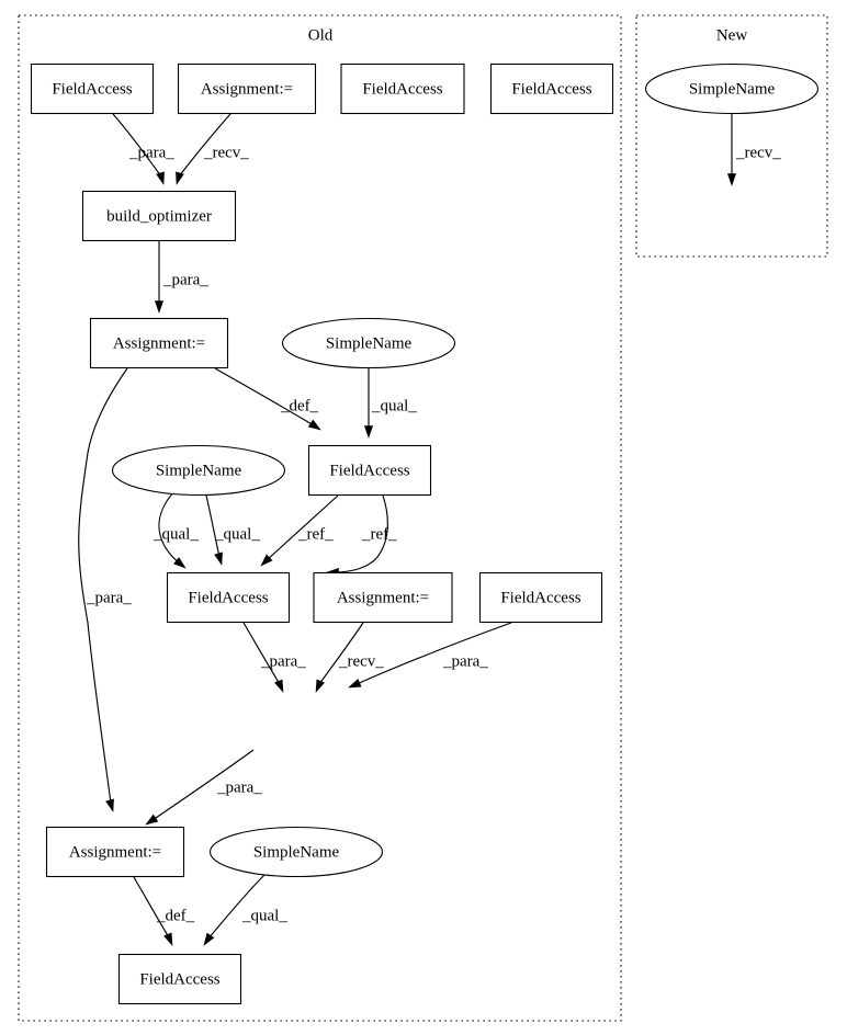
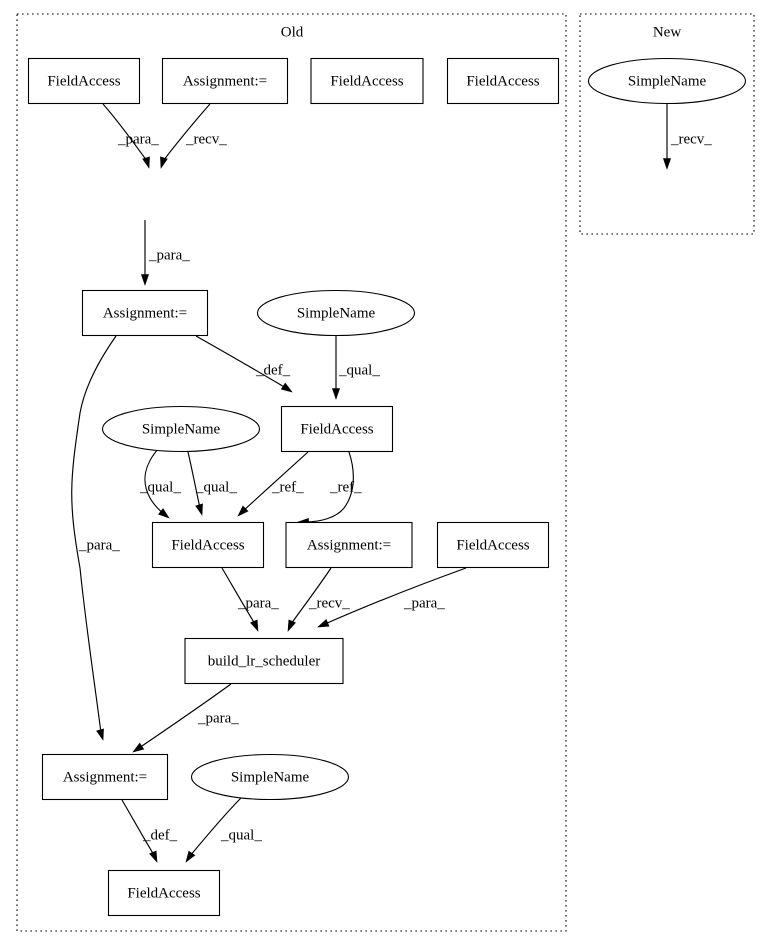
  Old
  New
  FieldAccess
  Assignment:=
  FieldAccess
  FieldAccess
- build_optimizer
  Assignment:=
  SimpleName
  FieldAccess
  SimpleName
  FieldAccess
  Assignment:=
  FieldAccess
+ build_lr_scheduler
  Assignment:=
  SimpleName
  FieldAccess
  SimpleName
  _para_
  _recv_
  _para_
  _def_
  _qual_
  _qual_
  _qual_
  _ref_
  _ref_
  _para_
  _recv_
  _para_
  _para_
  _para_
  _def_
  _qual_
  _recv_
